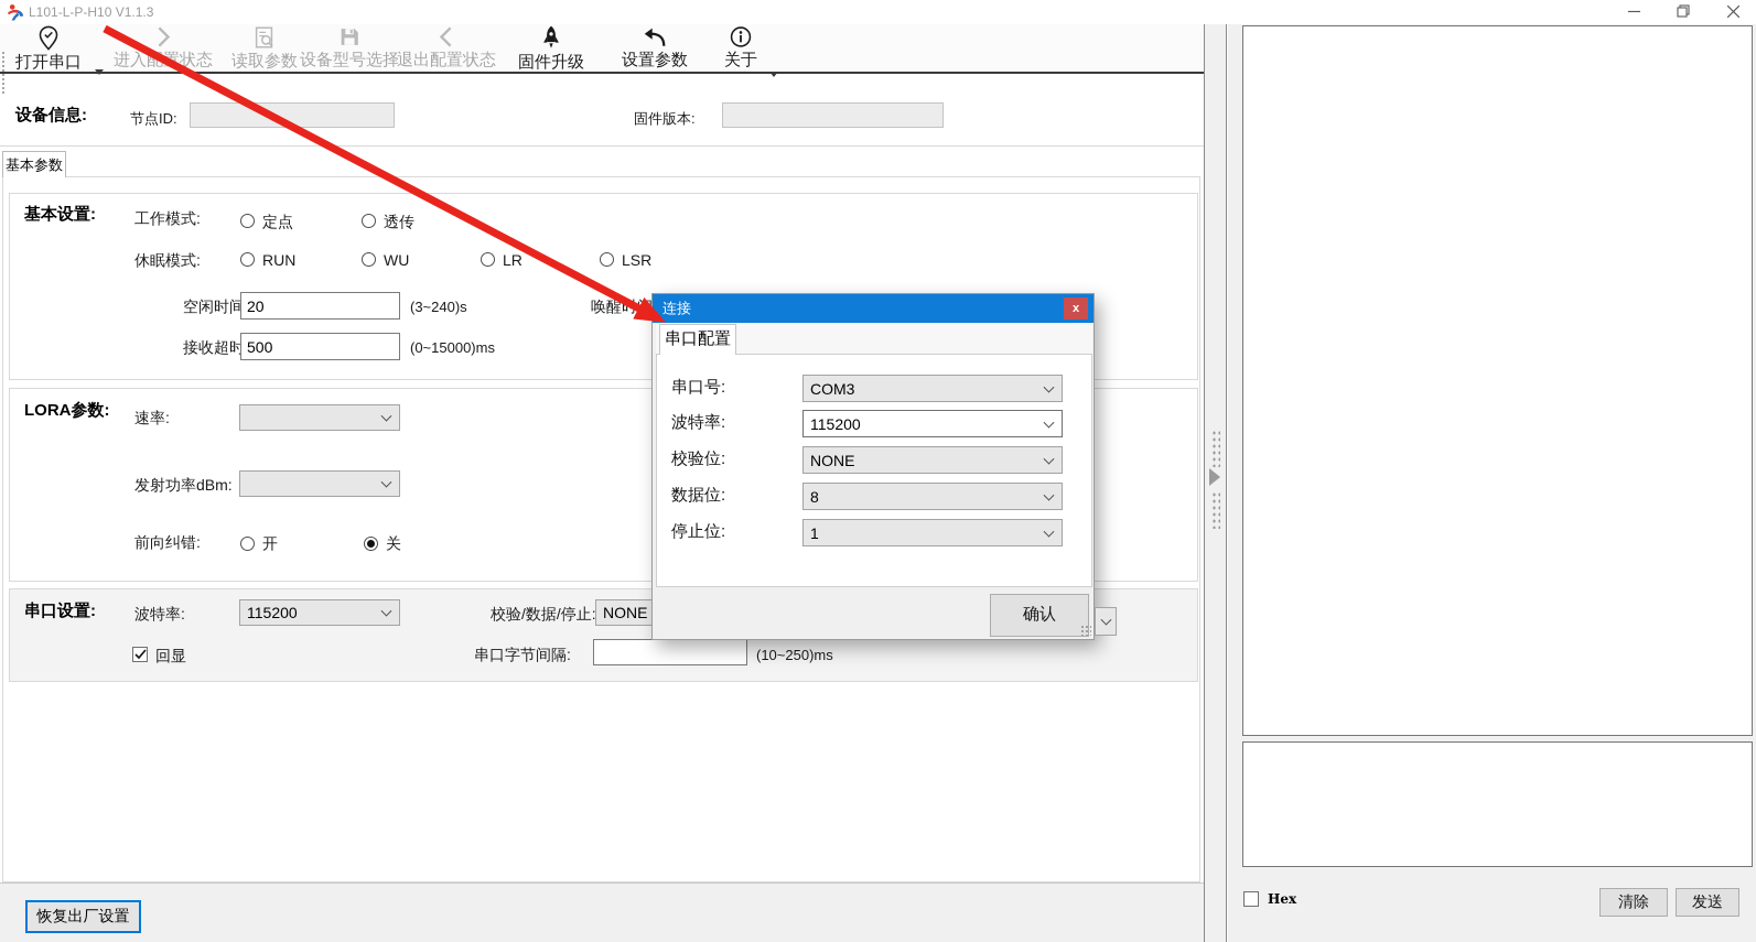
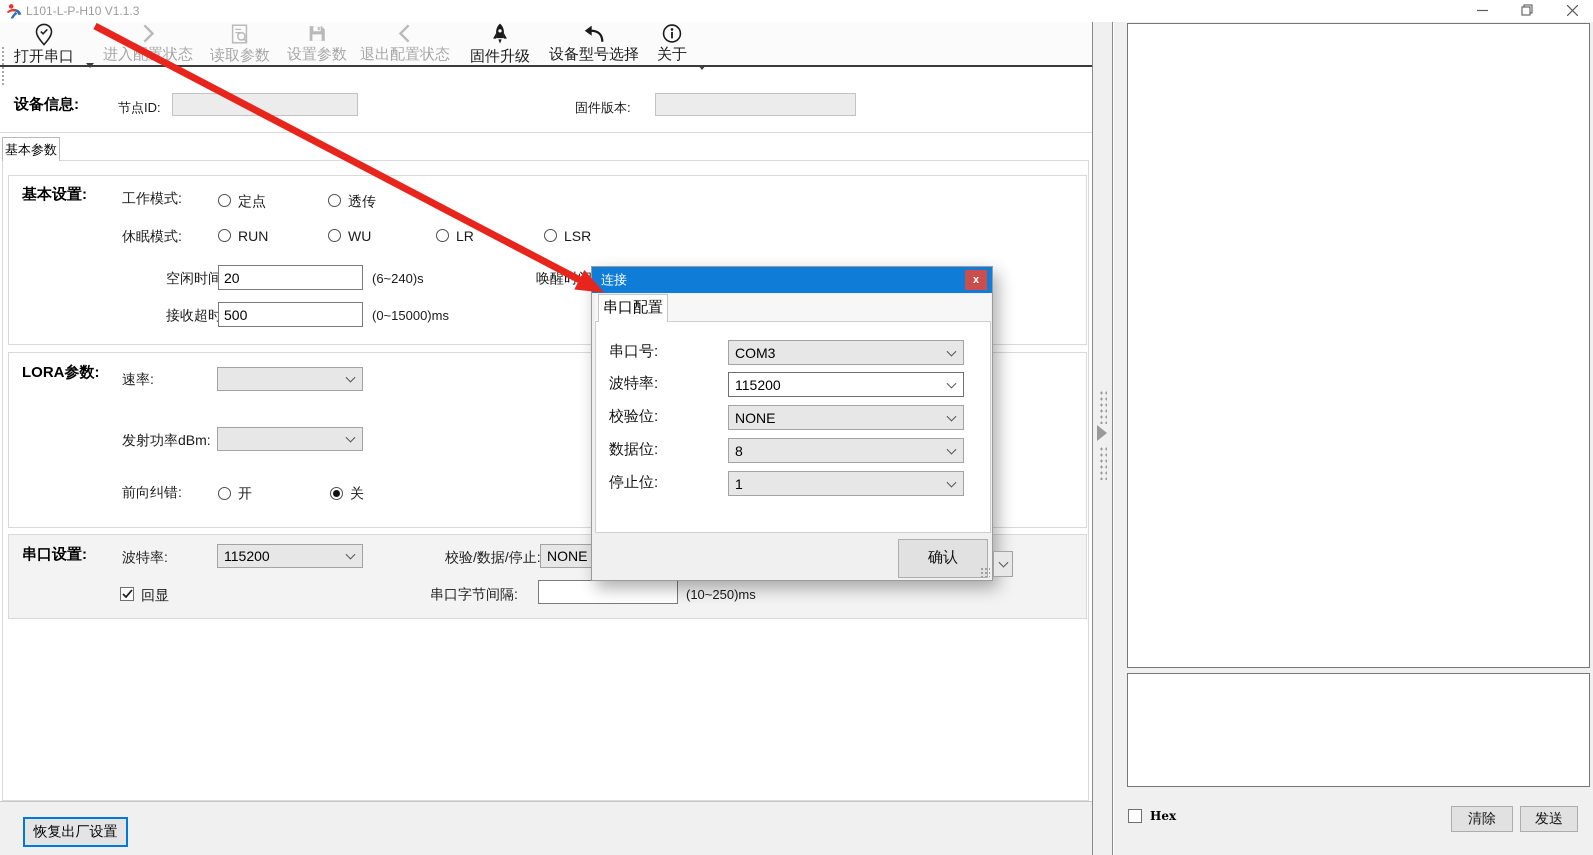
  L101-L-P-H10 V1.1.3
  打开串口
  进入配状态
  读取参数
- 设备型号选择
+ 设置参数
  退出配置状态
  固件升级
- 设置参数
+ 设备型号选择
  关于
  设备信息:
  节点ID:
  固件版本:
  基本参数
  基本设置:
  工作模式:
  定点
  透传
  休眠模式:
  RUN
  WU
  LR
  LSR
  20
- (3~240)s
+ (6~240)s
  唤醒间
  500
  (0~15000)ms
  LORA参数:
  速率:
  发射功率dBm:
  前向纠错:
  开
  关
  串口设置:
  波特率:
  115200
  校验/数据/停止:
  NONE
  回显
  串口字节间隔:
  (10~250)ms
  恢复出厂设置
  Hex
  清除
  发送
  连接
  x
  串口配置
  串口号:
  COM3
  波特率:
  115200
  校验位:
  NONE
  数据位:
  8
  停止位:
  1
  确认
